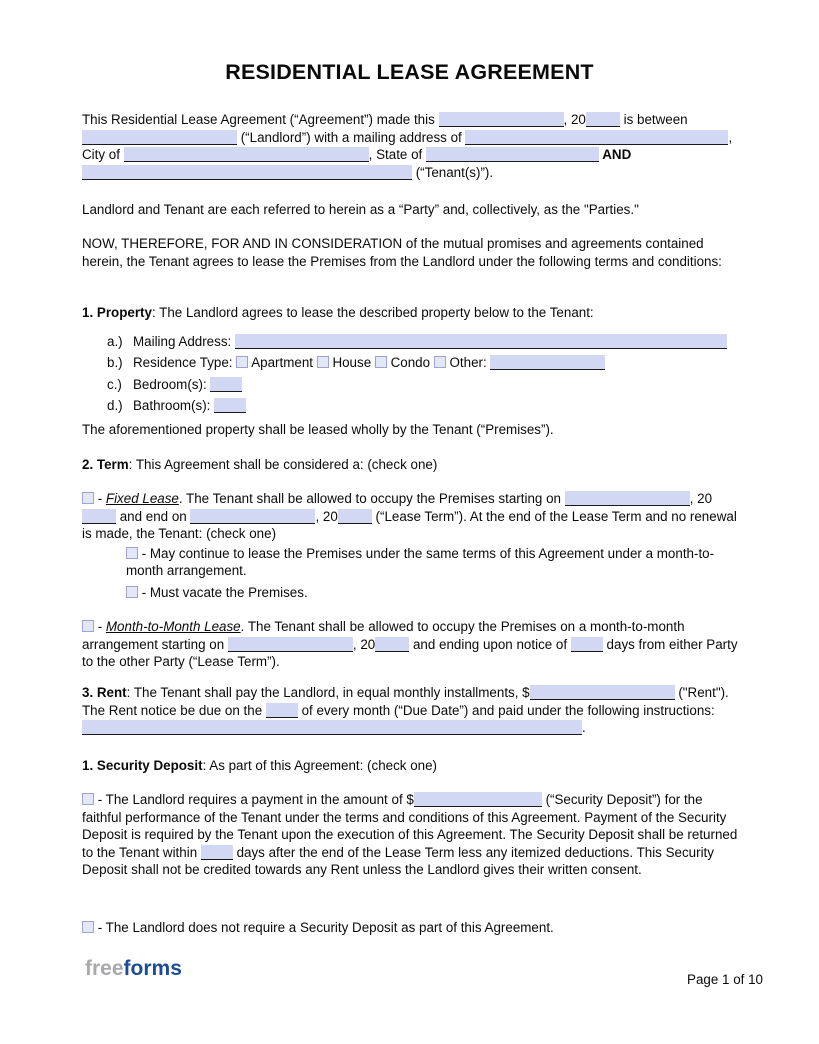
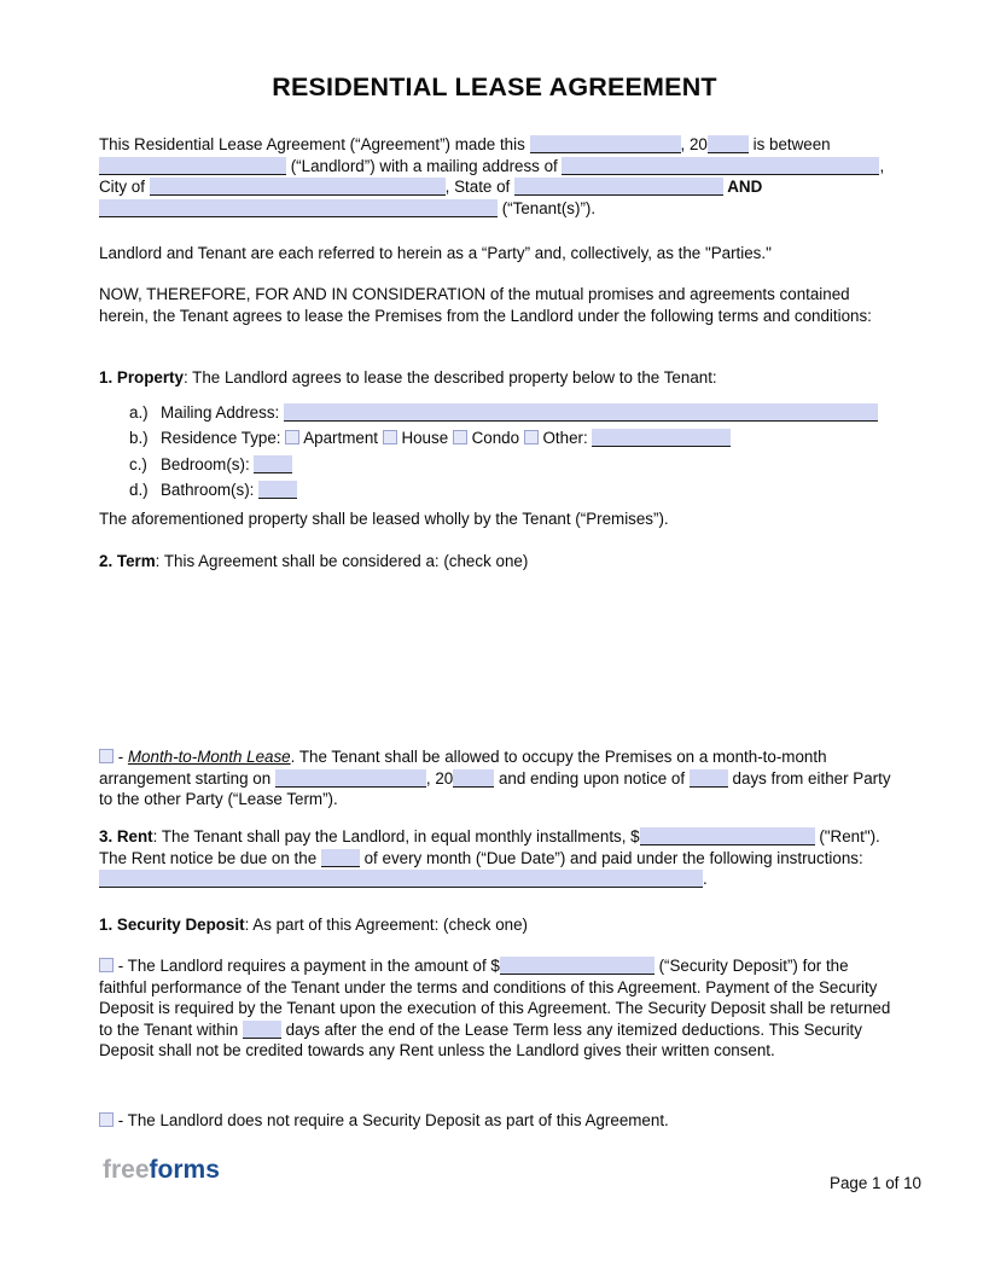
  RESIDENTIAL LEASE AGREEMENT
  This Residential Lease Agreement (“Agreement”) made this , 20 is between (“Landlord”) with a mailing address of , City of , State of AND (“Tenant(s)”).
  Landlord and Tenant are each referred to herein as a “Party” and, collectively, as the "Parties."
  NOW, THEREFORE, FOR AND IN CONSIDERATION of the mutual promises and agreements contained herein, the Tenant agrees to lease the Premises from the Landlord under the following terms and conditions:
  1. Property: The Landlord agrees to lease the described property below to the Tenant:
  a.) Mailing Address:
  b.) Residence Type: Apartment House Condo Other:
  c.) Bedroom(s):
  d.) Bathroom(s):
  The aforementioned property shall be leased wholly by the Tenant (“Premises”).
  2. Term: This Agreement shall be considered a: (check one)
- - Fixed Lease. The Tenant shall be allowed to occupy the Premises starting on , 20 and end on , 20 (“Lease Term”). At the end of the Lease Term and no renewal is made, the Tenant: (check one)
- - May continue to lease the Premises under the same terms of this Agreement under a month-to-month arrangement.
- - Must vacate the Premises.
  - Month-to-Month Lease. The Tenant shall be allowed to occupy the Premises on a month-to-month arrangement starting on , 20 and ending upon notice of days from either Party to the other Party (“Lease Term”).
  3. Rent: The Tenant shall pay the Landlord, in equal monthly installments, $ ("Rent"). The Rent notice be due on the of every month (“Due Date”) and paid under the following instructions: .
  1. Security Deposit: As part of this Agreement: (check one)
  - The Landlord requires a payment in the amount of $ (“Security Deposit”) for the faithful performance of the Tenant under the terms and conditions of this Agreement. Payment of the Security Deposit is required by the Tenant upon the execution of this Agreement. The Security Deposit shall be returned to the Tenant within days after the end of the Lease Term less any itemized deductions. This Security Deposit shall not be credited towards any Rent unless the Landlord gives their written consent.
  - The Landlord does not require a Security Deposit as part of this Agreement.
  freeforms
  Page 1 of 10
